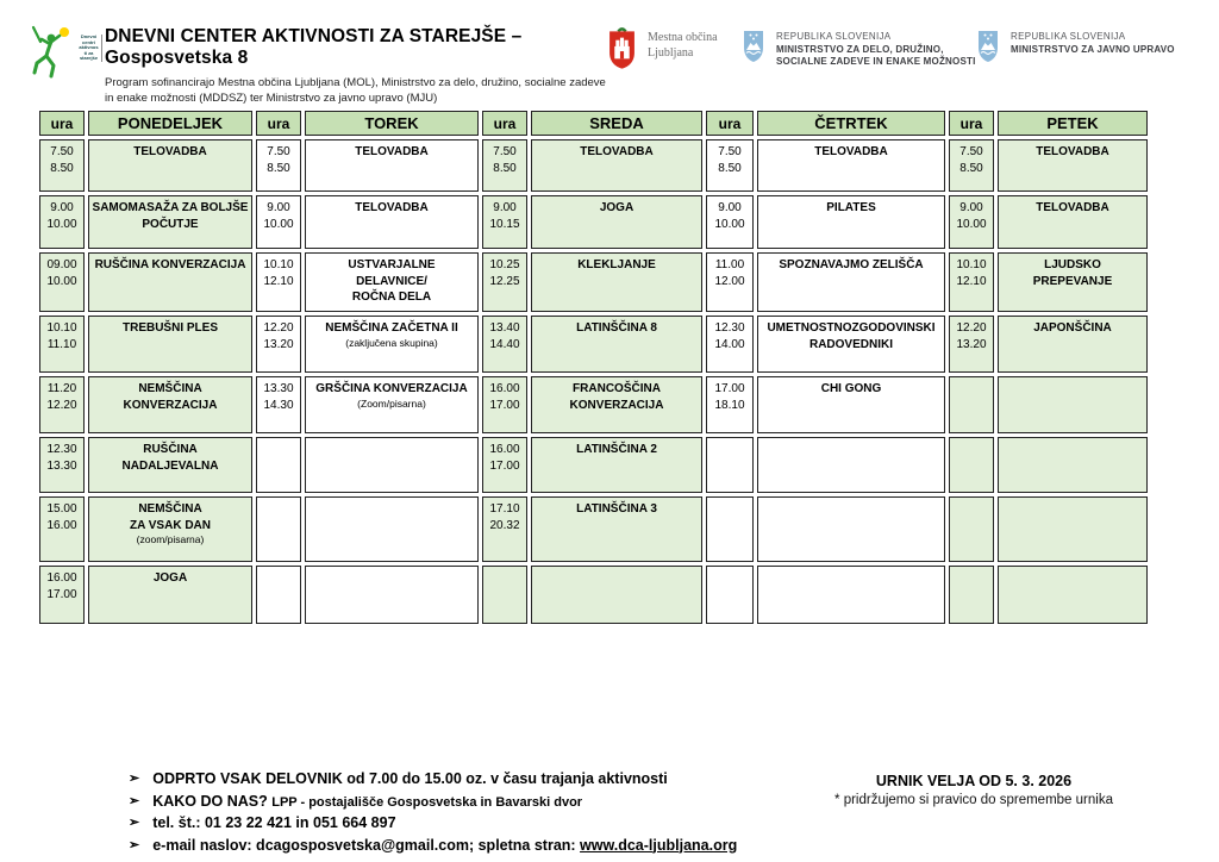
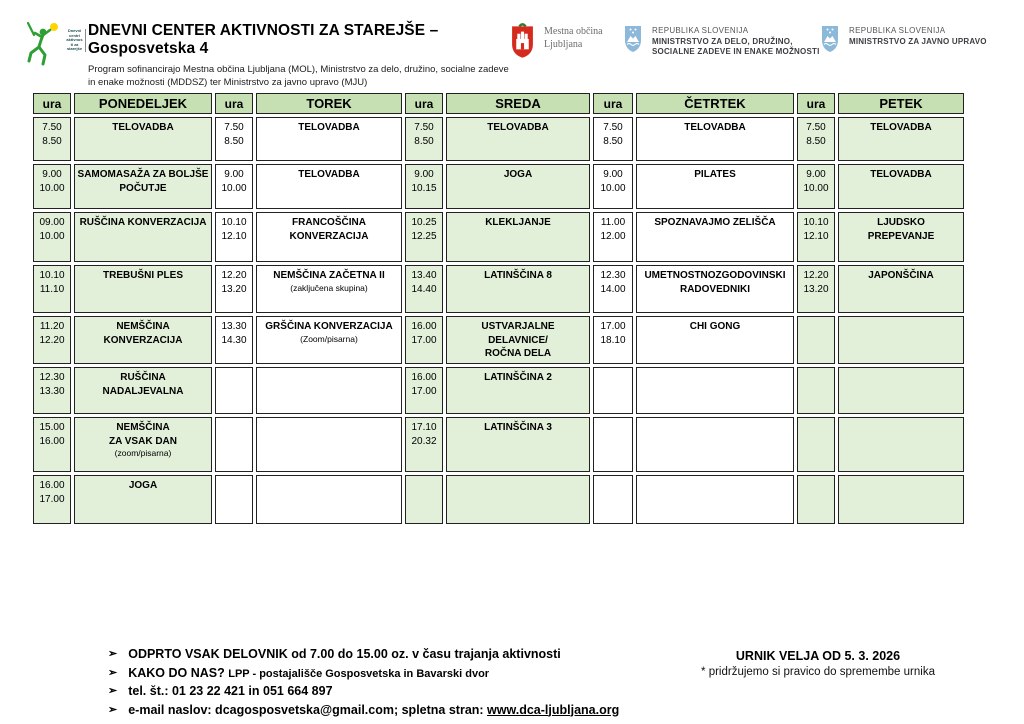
- DNEVNI CENTER AKTIVNOSTI ZA STAREJŠE – Gosposvetska 8
+ DNEVNI CENTER AKTIVNOSTI ZA STAREJŠE – Gosposvetska 4
  Program sofinancirajo Mestna občina Ljubljana (MOL), Ministrstvo za delo, družino, socialne zadeve
  in enake možnosti (MDDSZ) ter Ministrstvo za javno upravo (MJU)
  Mestna občina
  Ljubljana
  REPUBLIKA SLOVENIJA
  MINISTRSTVO ZA DELO, DRUŽINO,
  SOCIALNE ZADEVE IN ENAKE MOŽNOSTI
  REPUBLIKA SLOVENIJA
  MINISTRSTVO ZA JAVNO UPRAVO
  ura	PONEDELJEK	ura	TOREK	ura	SREDA	ura	ČETRTEK	ura	PETEK
  7.50 8.50	TELOVADBA	7.50 8.50	TELOVADBA	7.50 8.50	TELOVADBA	7.50 8.50	TELOVADBA	7.50 8.50	TELOVADBA
  9.00 10.00	SAMOMASAŽA ZA BOLJŠE POČUTJE	9.00 10.00	TELOVADBA	9.00 10.15	JOGA	9.00 10.00	PILATES	9.00 10.00	TELOVADBA
- 09.00 10.00	RUŠČINA KONVERZACIJA	10.10 12.10	USTVARJALNE DELAVNICE/ ROČNA DELA	10.25 12.25	KLEKLJANJE	11.00 12.00	SPOZNAVAJMO ZELIŠČA	10.10 12.10	LJUDSKO PREPEVANJE
+ 09.00 10.00	RUŠČINA KONVERZACIJA	10.10 12.10	FRANCOŠČINA KONVERZACIJA	10.25 12.25	KLEKLJANJE	11.00 12.00	SPOZNAVAJMO ZELIŠČA	10.10 12.10	LJUDSKO PREPEVANJE
  10.10 11.10	TREBUŠNI PLES	12.20 13.20	NEMŠČINA ZAČETNA II(zaključena skupina)	13.40 14.40	LATINŠČINA 8	12.30 14.00	UMETNOSTNOZGODOVINSKI RADOVEDNIKI	12.20 13.20	JAPONŠČINA
- 11.20 12.20	NEMŠČINA KONVERZACIJA	13.30 14.30	GRŠČINA KONVERZACIJA(Zoom/pisarna)	16.00 17.00	FRANCOŠČINA KONVERZACIJA	17.00 18.10	CHI GONG
+ 11.20 12.20	NEMŠČINA KONVERZACIJA	13.30 14.30	GRŠČINA KONVERZACIJA(Zoom/pisarna)	16.00 17.00	USTVARJALNE DELAVNICE/ ROČNA DELA	17.00 18.10	CHI GONG
  12.30 13.30	RUŠČINA NADALJEVALNA			16.00 17.00	LATINŠČINA 2
  15.00 16.00	NEMŠČINA ZA VSAK DAN(zoom/pisarna)			17.10 20.32	LATINŠČINA 3
  16.00 17.00	JOGA
  ➢
  ODPRTO VSAK DELOVNIK od 7.00 do 15.00 oz. v času trajanja aktivnosti
  ➢
  KAKO DO NAS? LPP - postajališče Gosposvetska in Bavarski dvor
  ➢
  tel. št.: 01 23 22 421 in 051 664 897
  ➢
  e-mail naslov: dcagosposvetska@gmail.com; spletna stran: www.dca-ljubljana.org
  URNIK VELJA OD 5. 3. 2026
  * pridržujemo si pravico do spremembe urnika
